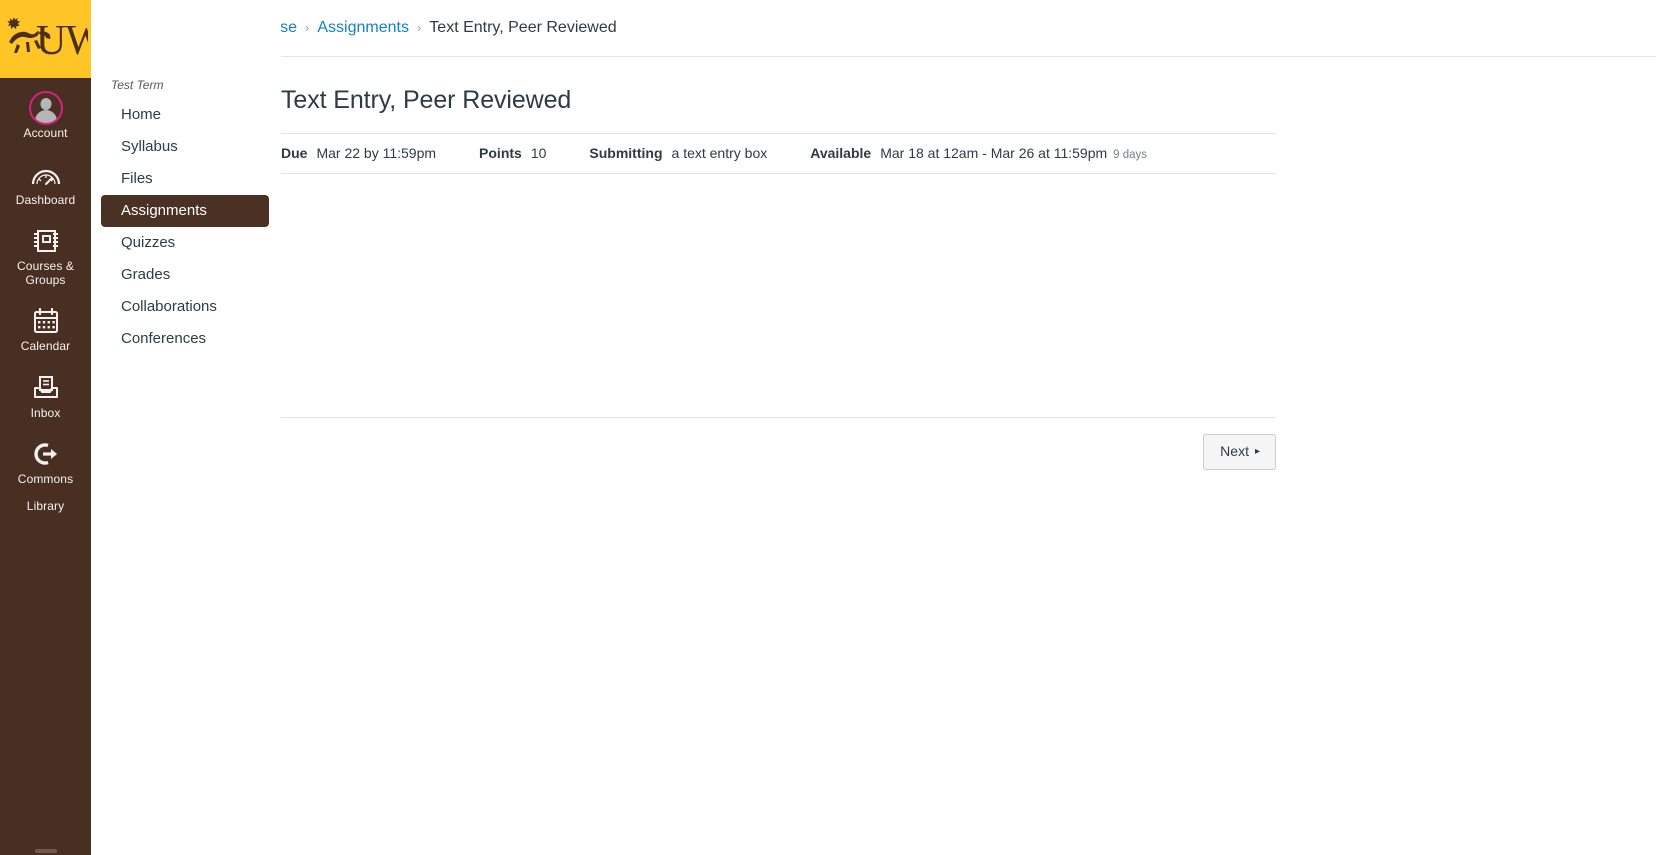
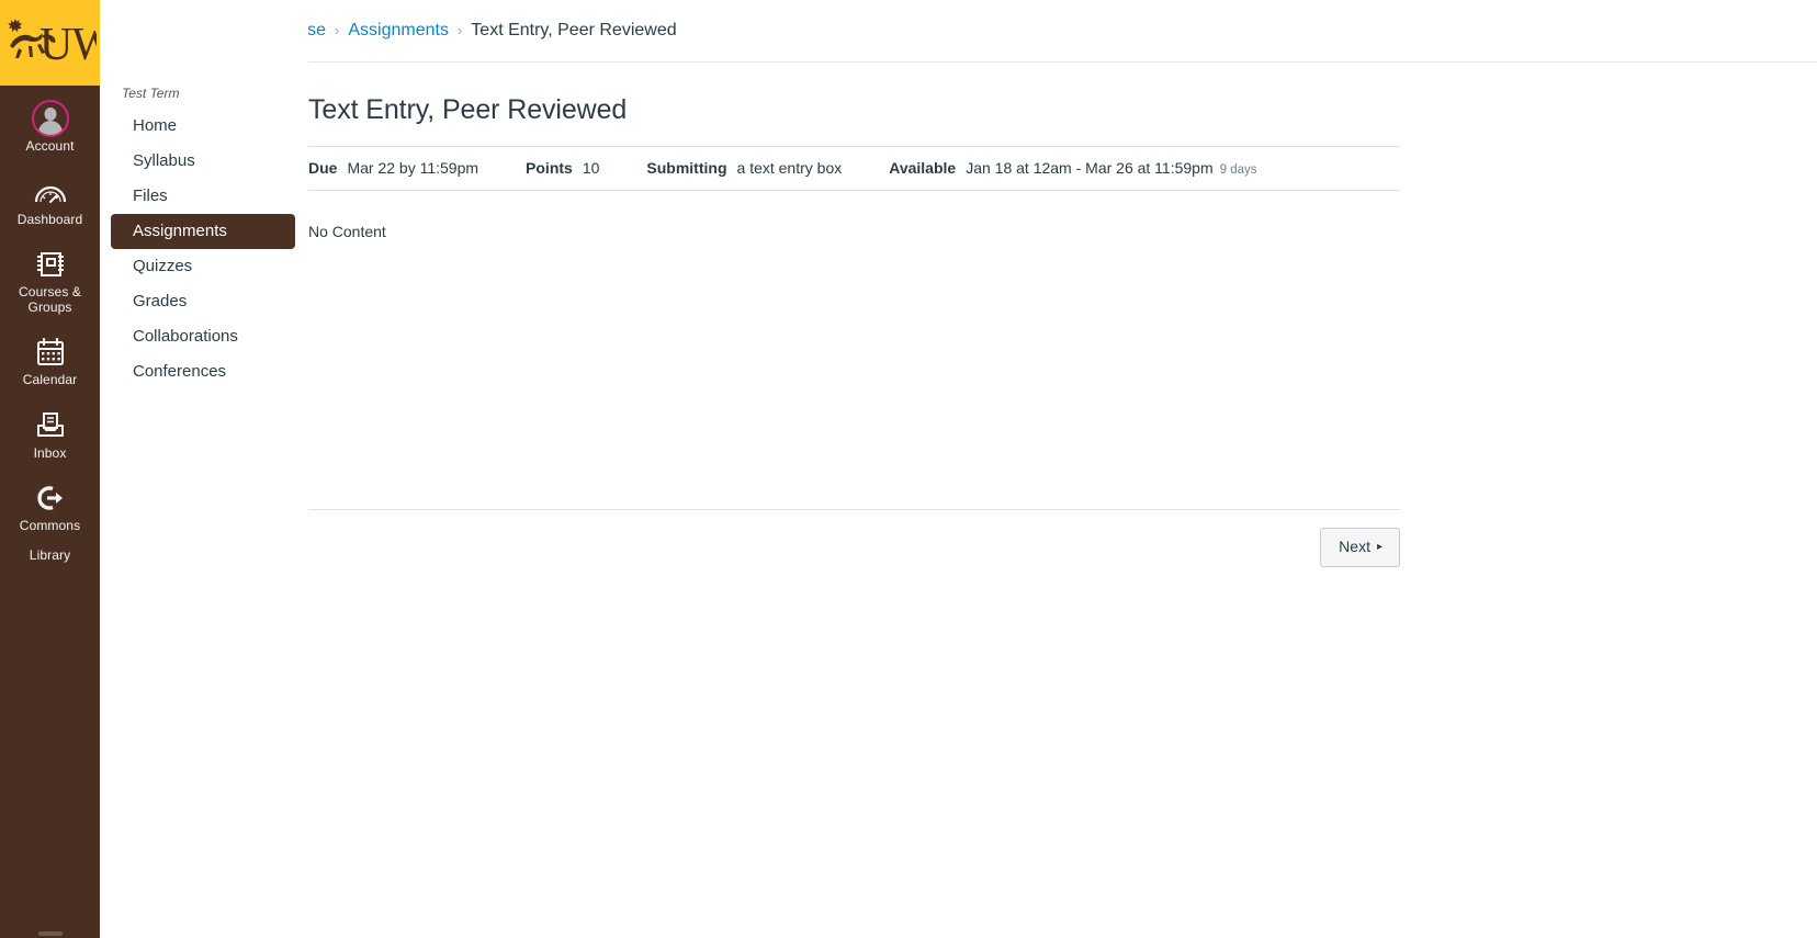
  UW
  Account
  Dashboard
  Courses & Groups
  Calendar
  Inbox
  Commons
  Library
  ›
  Assignments
  ›
  Text Entry, Peer Reviewed
  Test Term
  Home
  Syllabus
  Files
  Assignments
  Quizzes
  Grades
  Collaborations
  Conferences
  Text Entry, Peer Reviewed
  Due
  Mar 22 by 11:59pm
  Points
  10
  Submitting
  a text entry box
  Available
- Mar 18 at 12am - Mar 26 at 11:59pm
+ Jan 18 at 12am - Mar 26 at 11:59pm
  9 days
+ No Content
  Next
  ▸
